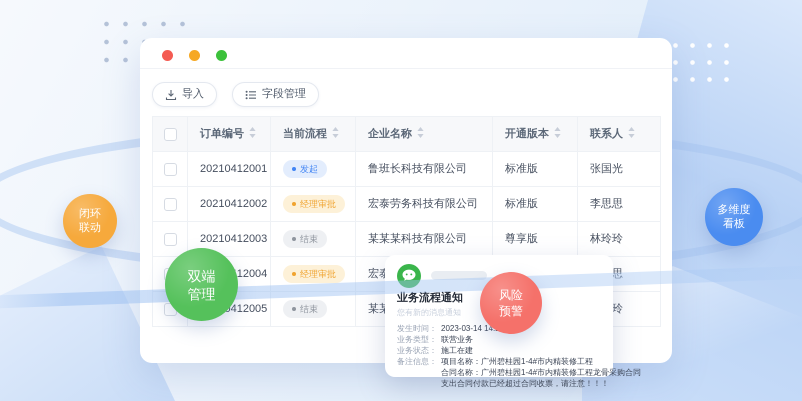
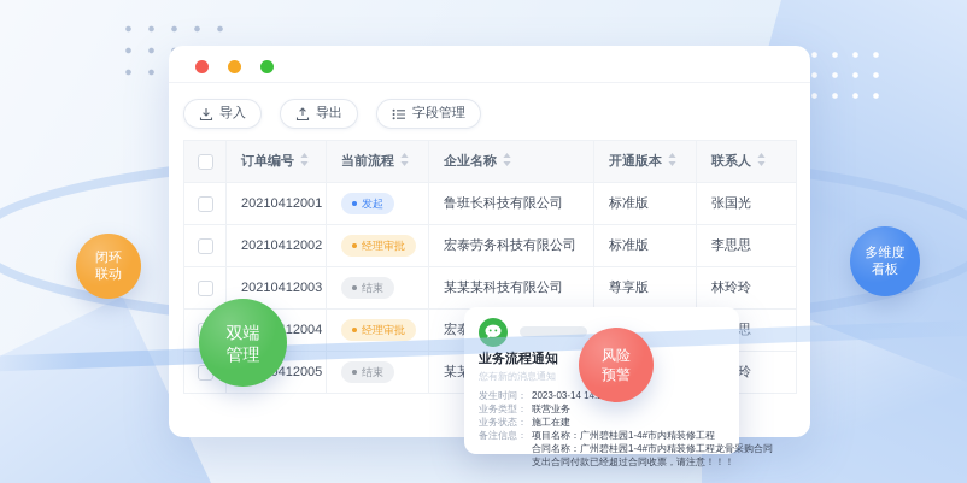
  导入
+ 导出
  字段管理
  	订单编号	当前流程	企业名称	开通版本	联系人
  	20210412001	发起	鲁班长科技有限公司	标准版	张国光
  	20210412002	经理审批	宏泰劳务科技有限公司	标准版	李思思
  	20210412003	结束	某某某科技有限公司	尊享版	林玲玲
  业务流程通知
  您有新的消息通知
  发生时间：
  2023-03-14 14
  业务类型：
  联营业务
  业务状态：
  施工在建
  备注信息：
  项目名称：广州碧桂园1-4#市内精装修工程
  合同名称：广州碧桂园1-4#市内精装修工程龙骨采购合同
  支出合同付款已经超过合同收票，请注意！！！
  闭环
  联动
  双端
  管理
  风险
  预警
  多维度
  看板
